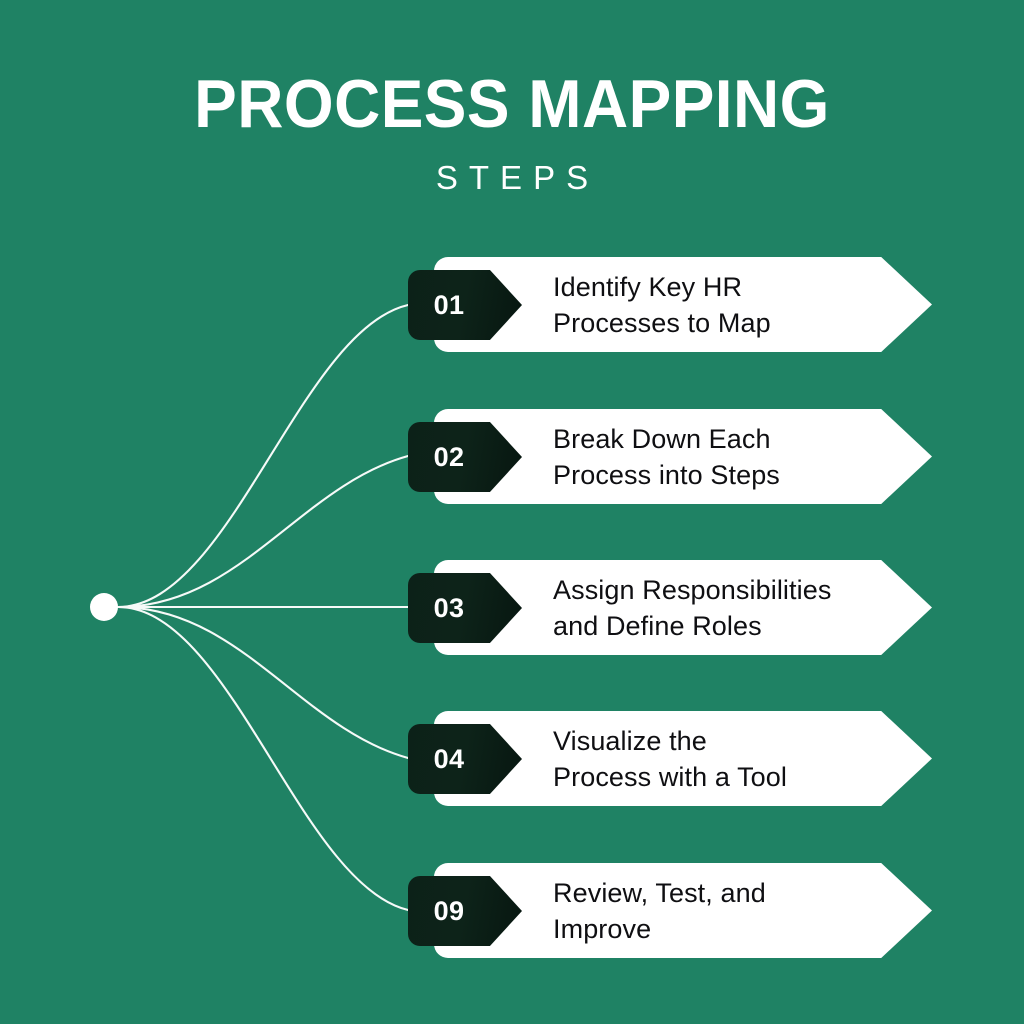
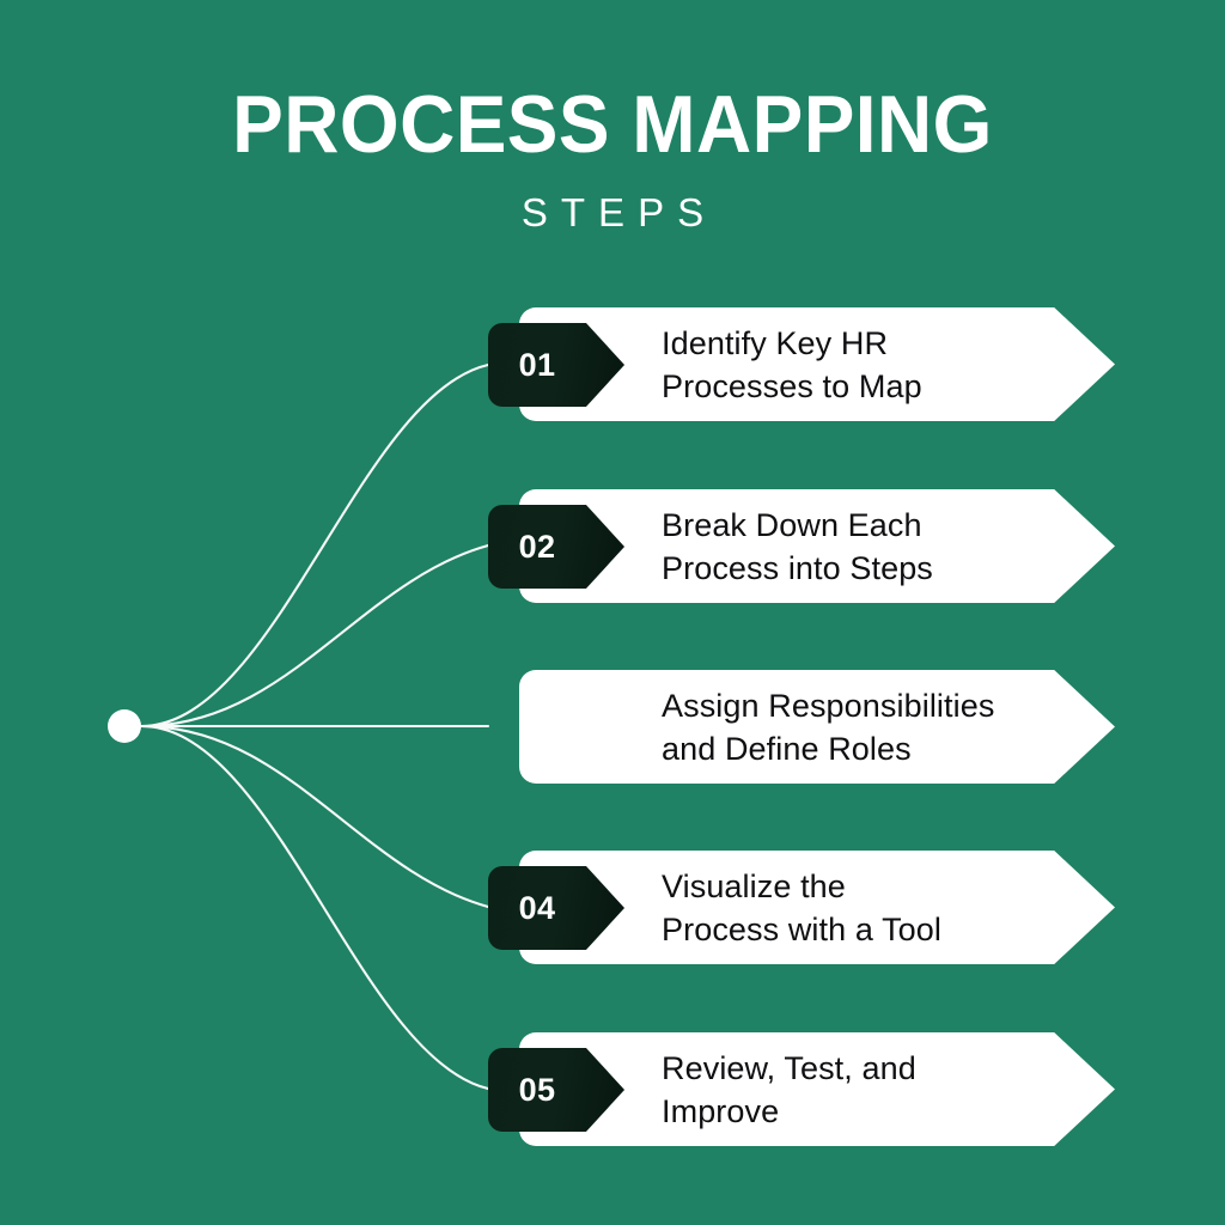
  PROCESS MAPPING
  STEPS
  Identify Key HR
  Processes to Map
  01
  Break Down Each
  Process into Steps
  02
  Assign Responsibilities
  and Define Roles
- 03
  Visualize the
  Process with a Tool
  04
  Review, Test, and
  Improve
- 09
+ 05
